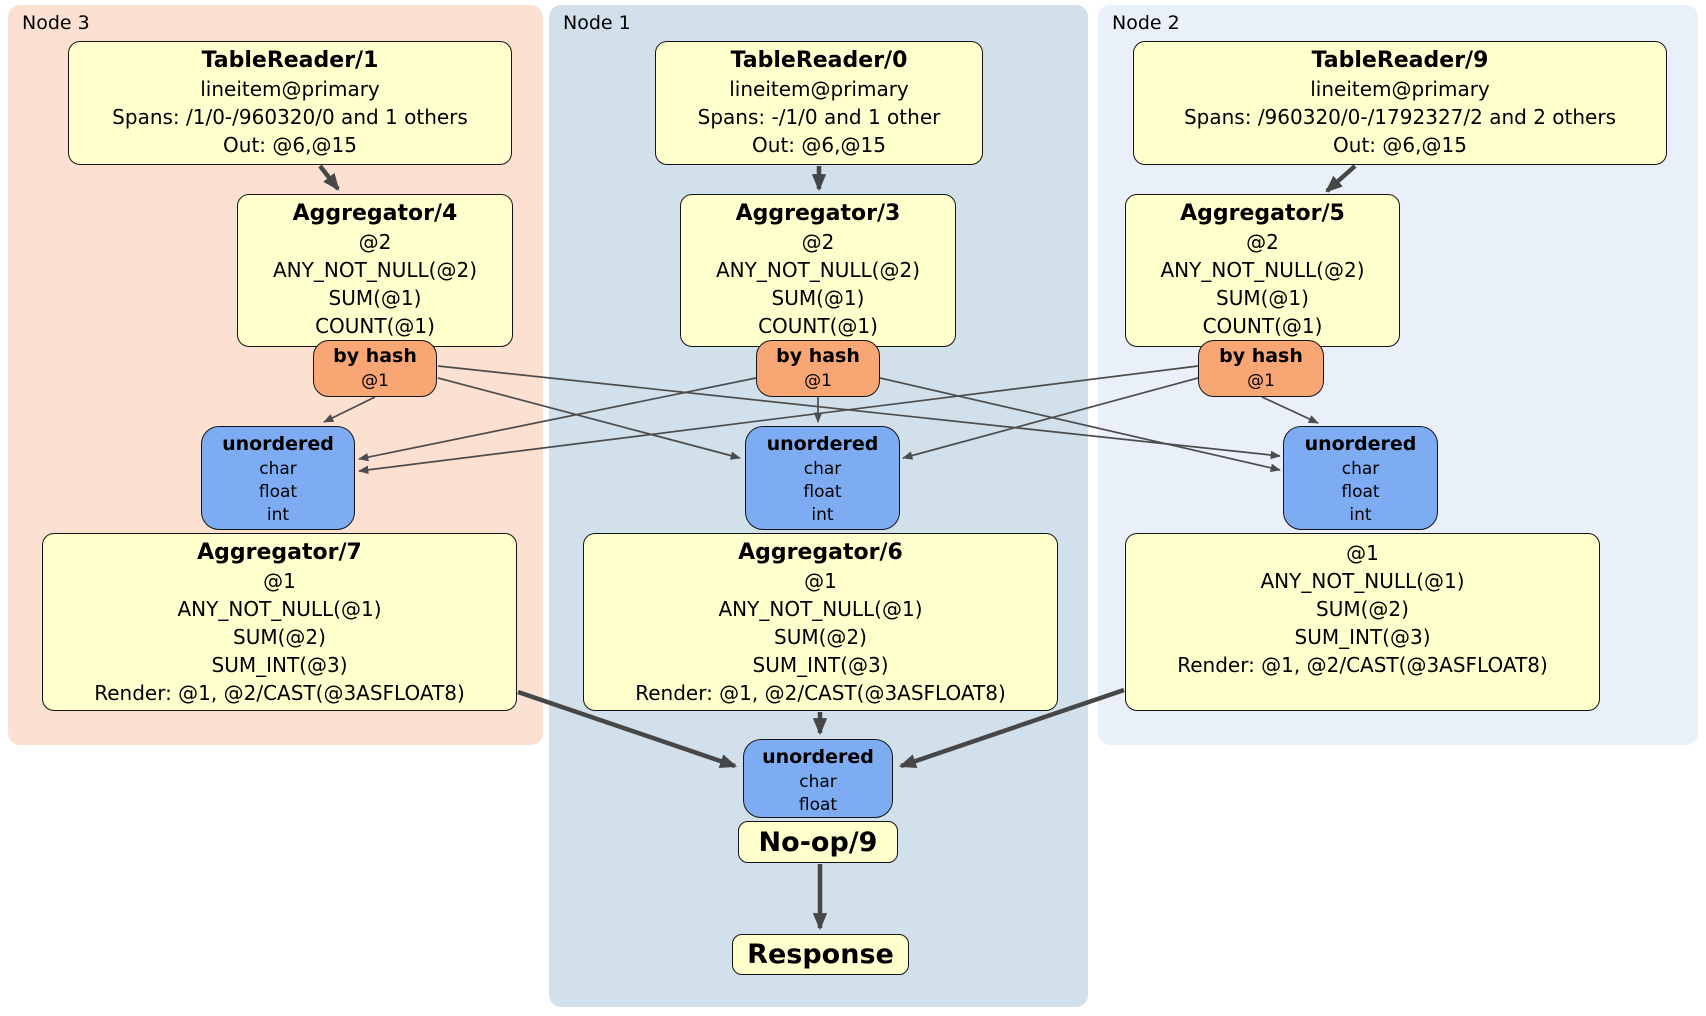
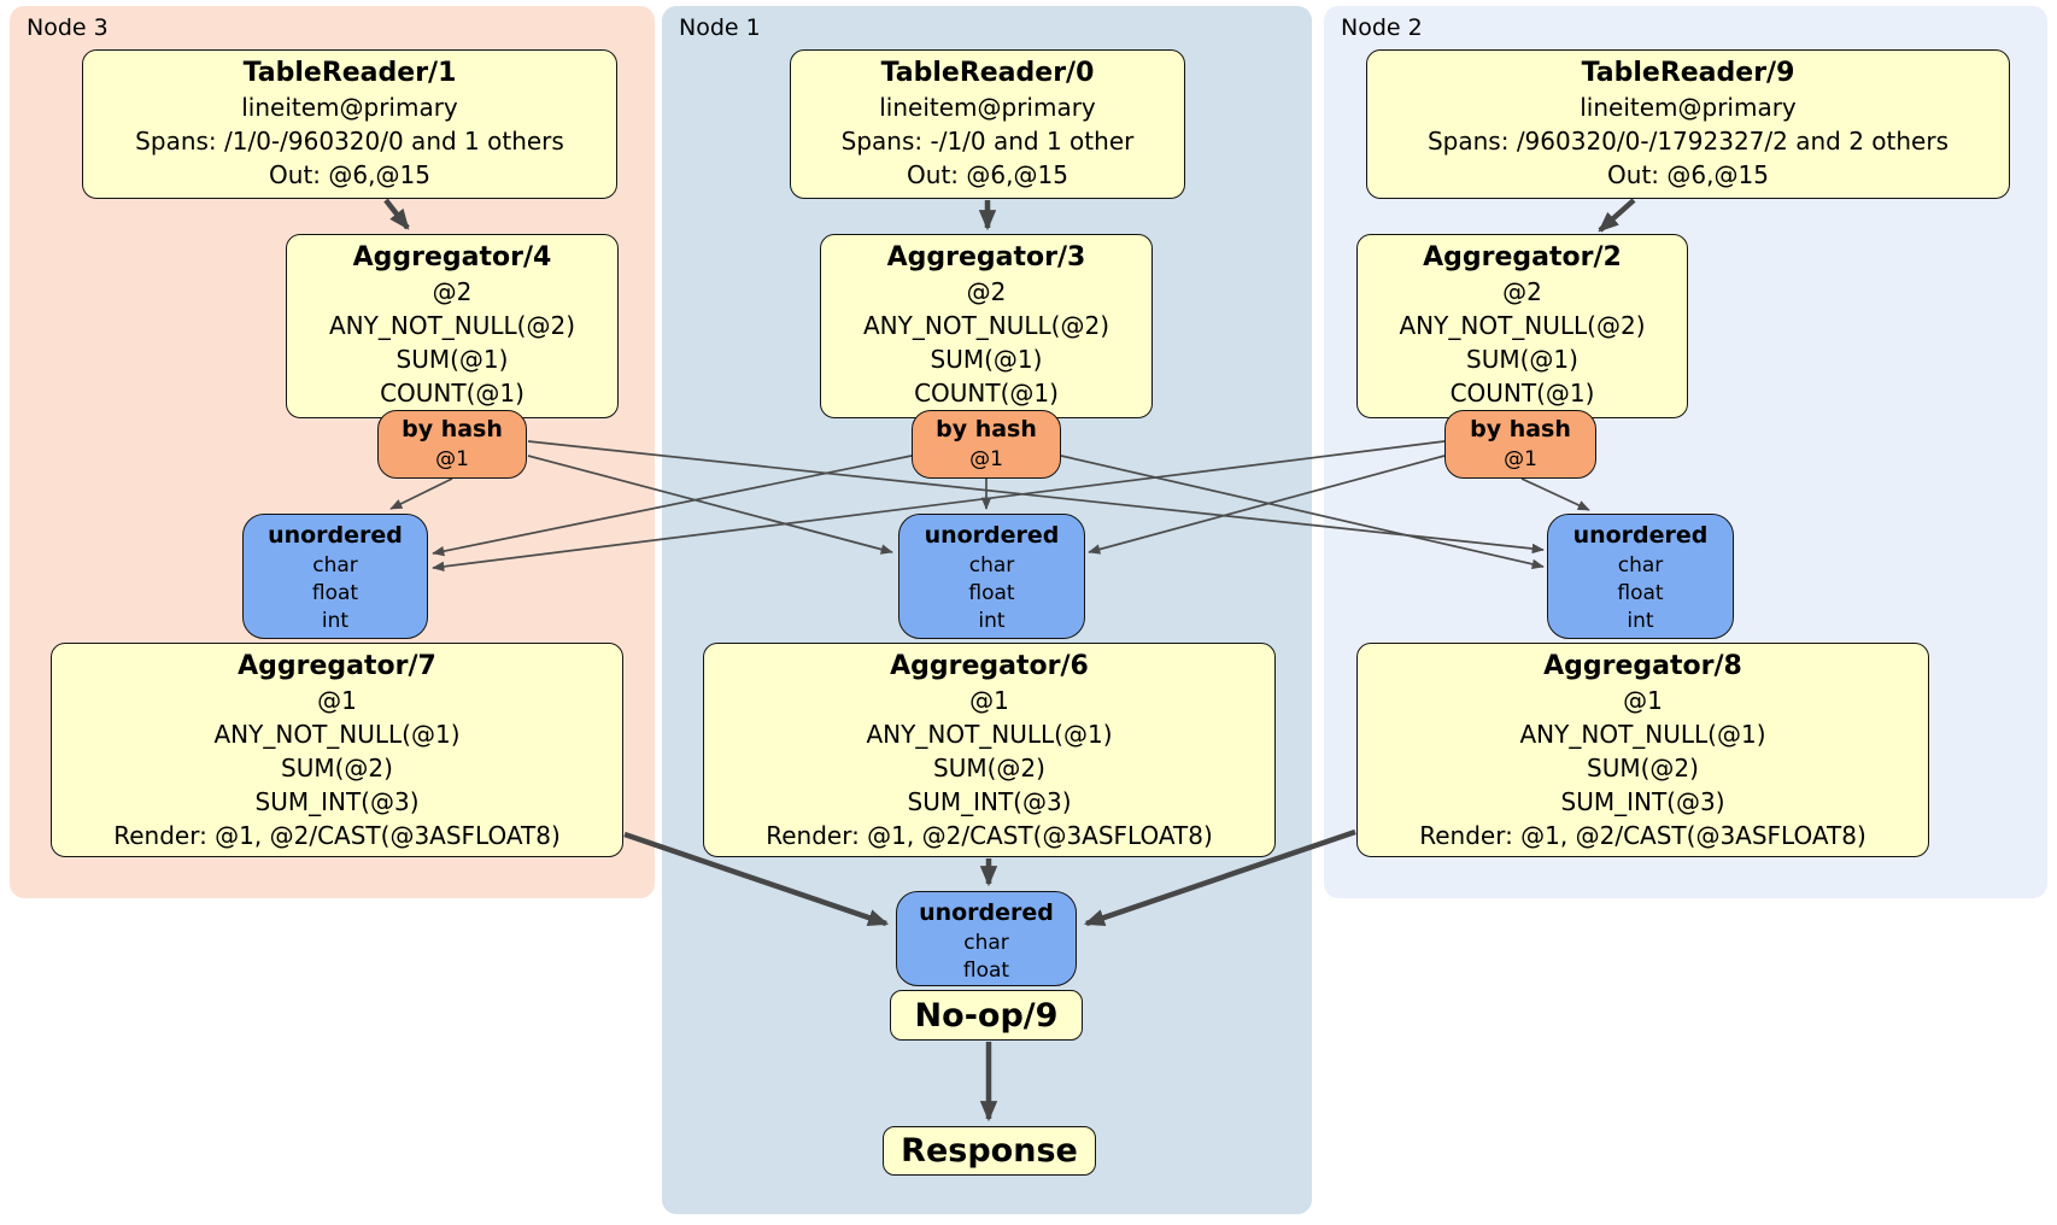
  Node 3
  Node 1
  Node 2
  TableReader/1
  lineitem@primary
  Spans: /1/0-/960320/0 and 1 others
  Out: @6,@15
  Aggregator/4
  @2
  ANY_NOT_NULL(@2)
  SUM(@1)
  COUNT(@1)
  by hash
  @1
  unordered
  char
  float
  int
  Aggregator/7
  @1
  ANY_NOT_NULL(@1)
  SUM(@2)
  SUM_INT(@3)
  Render: @1, @2/CAST(@3ASFLOAT8)
  TableReader/0
  lineitem@primary
  Spans: -/1/0 and 1 other
  Out: @6,@15
  Aggregator/3
  @2
  ANY_NOT_NULL(@2)
  SUM(@1)
  COUNT(@1)
  by hash
  @1
  unordered
  char
  float
  int
  Aggregator/6
  @1
  ANY_NOT_NULL(@1)
  SUM(@2)
  SUM_INT(@3)
  Render: @1, @2/CAST(@3ASFLOAT8)
  TableReader/9
  lineitem@primary
  Spans: /960320/0-/1792327/2 and 2 others
  Out: @6,@15
- Aggregator/5
+ Aggregator/2
  @2
  ANY_NOT_NULL(@2)
  SUM(@1)
  COUNT(@1)
  by hash
  @1
  unordered
  char
  float
  int
+ Aggregator/8
  @1
  ANY_NOT_NULL(@1)
  SUM(@2)
  SUM_INT(@3)
  Render: @1, @2/CAST(@3ASFLOAT8)
  unordered
  char
  float
  No-op/9
  Response
